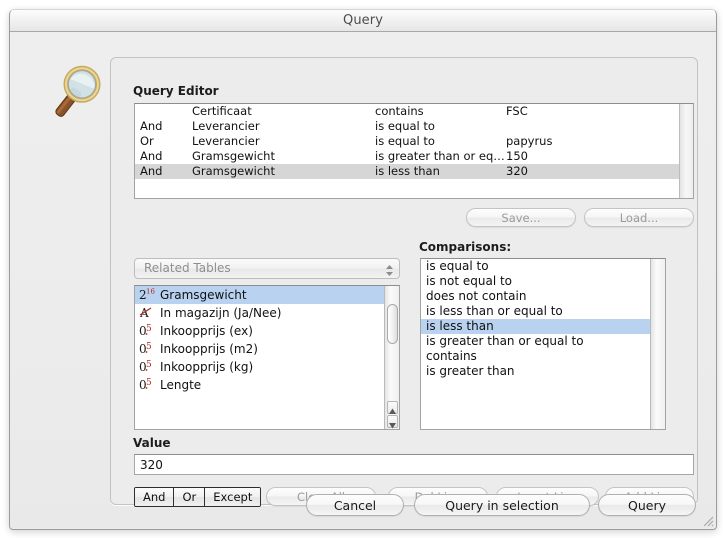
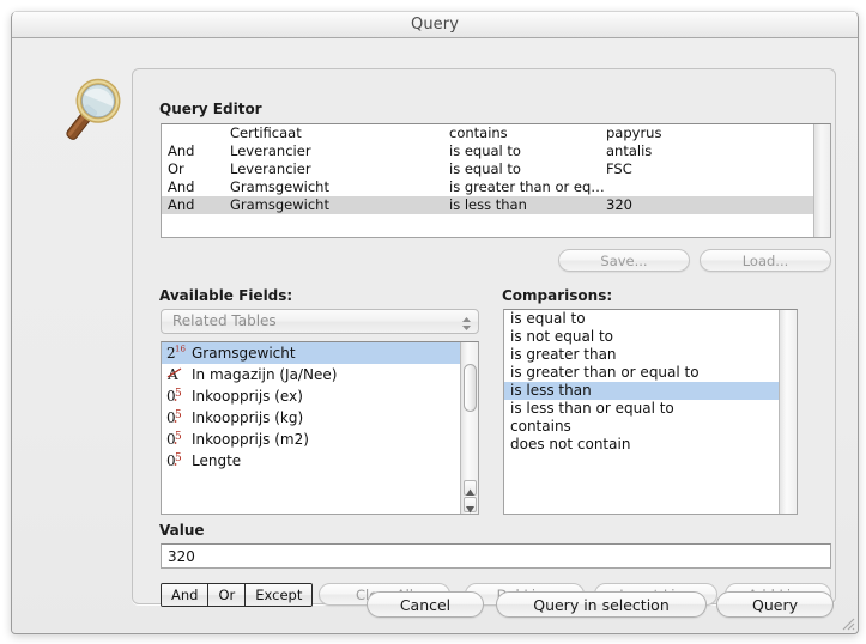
  Query
  Query Editor
  Certificaat
  contains
- FSC
+ papyrus
  And
  Leverancier
  is equal to
+ antalis
  Or
  Leverancier
  is equal to
- papyrus
+ FSC
  And
  Gramsgewicht
  is greater than or eq…
- 150
  And
  Gramsgewicht
  is less than
  320
  Save...
  Load...
+ Available Fields:
  Related Tables
  2
  16
  Gramsgewicht
  In magazijn (Ja/Nee)
  0
  5
  Inkoopprijs (ex)
  0
  5
- Inkoopprijs (m2)
+ Inkoopprijs (kg)
  0
  5
- Inkoopprijs (kg)
+ Inkoopprijs (m2)
  0
  5
  Lengte
  Comparisons:
  is equal to
  is not equal to
- does not contain
+ is greater than
- is less than or equal to
+ is greater than or equal to
  is less than
- is greater than or equal to
+ is less than or equal to
  contains
- is greater than
+ does not contain
  Value
  320
  And
  Or
  Except
  Cancel
  Query in selection
  Query
